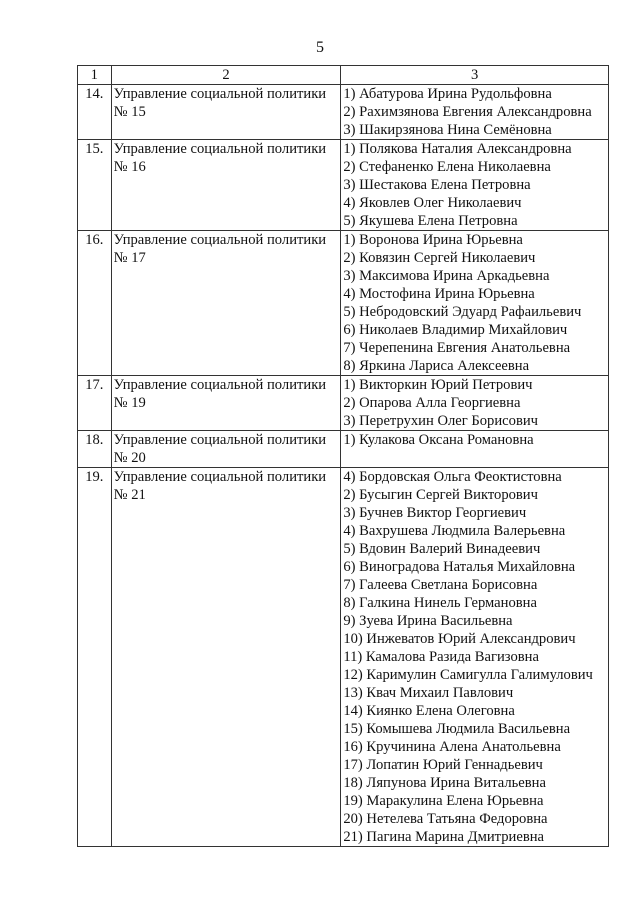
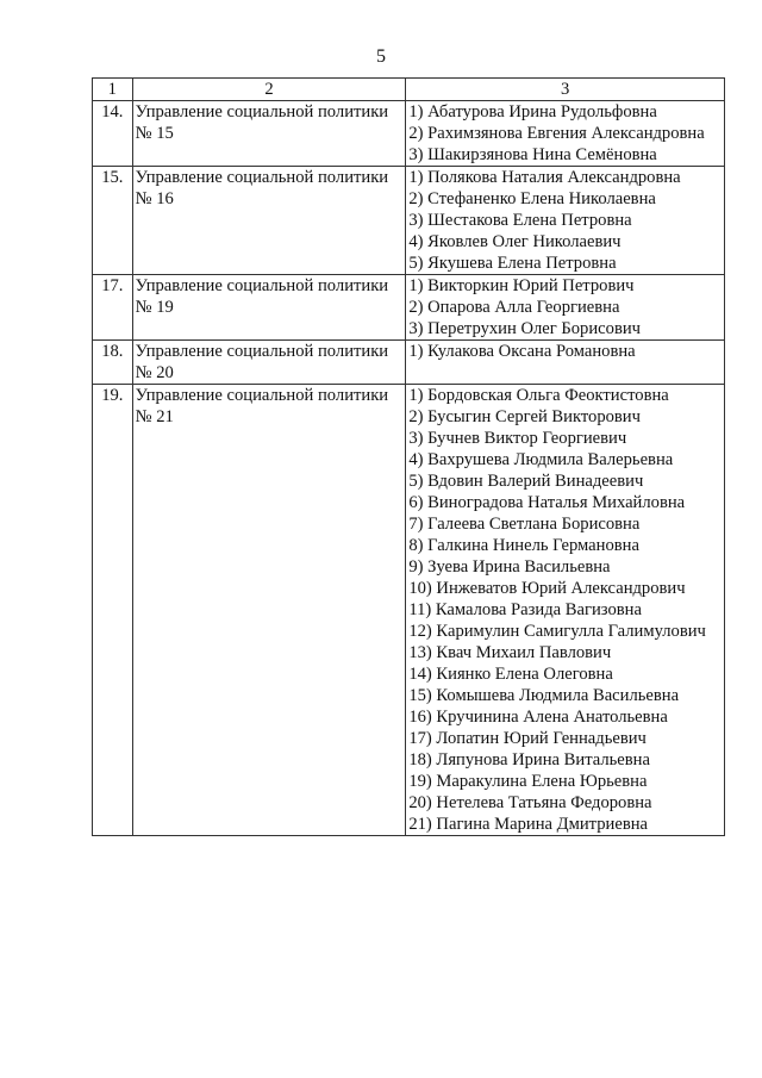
  5
  1	2	3
  14.	Управление социальной политики№ 15	1) Абатурова Ирина Рудольфовна2) Рахимзянова Евгения Александровна3) Шакирзянова Нина Семёновна
  15.	Управление социальной политики№ 16	1) Полякова Наталия Александровна2) Стефаненко Елена Николаевна3) Шестакова Елена Петровна4) Яковлев Олег Николаевич5) Якушева Елена Петровна
- 16.	Управление социальной политики№ 17	1) Воронова Ирина Юрьевна2) Ковязин Сергей Николаевич3) Максимова Ирина Аркадьевна4) Мостофина Ирина Юрьевна5) Небродовский Эдуард Рафаильевич6) Николаев Владимир Михайлович7) Черепенина Евгения Анатольевна8) Яркина Лариса Алексеевна
  17.	Управление социальной политики№ 19	1) Викторкин Юрий Петрович2) Опарова Алла Георгиевна3) Перетрухин Олег Борисович
  18.	Управление социальной политики№ 20	1) Кулакова Оксана Романовна
- 19.	Управление социальной политики№ 21	4) Бордовская Ольга Феоктистовна2) Бусыгин Сергей Викторович3) Бучнев Виктор Георгиевич4) Вахрушева Людмила Валерьевна5) Вдовин Валерий Винадеевич6) Виноградова Наталья Михайловна7) Галеева Светлана Борисовна8) Галкина Нинель Германовна9) Зуева Ирина Васильевна10) Инжеватов Юрий Александрович11) Камалова Разида Вагизовна12) Каримулин Самигулла Галимулович13) Квач Михаил Павлович14) Киянко Елена Олеговна15) Комышева Людмила Васильевна16) Кручинина Алена Анатольевна17) Лопатин Юрий Геннадьевич18) Ляпунова Ирина Витальевна19) Маракулина Елена Юрьевна20) Нетелева Татьяна Федоровна21) Пагина Марина Дмитриевна
+ 19.	Управление социальной политики№ 21	1) Бордовская Ольга Феоктистовна2) Бусыгин Сергей Викторович3) Бучнев Виктор Георгиевич4) Вахрушева Людмила Валерьевна5) Вдовин Валерий Винадеевич6) Виноградова Наталья Михайловна7) Галеева Светлана Борисовна8) Галкина Нинель Германовна9) Зуева Ирина Васильевна10) Инжеватов Юрий Александрович11) Камалова Разида Вагизовна12) Каримулин Самигулла Галимулович13) Квач Михаил Павлович14) Киянко Елена Олеговна15) Комышева Людмила Васильевна16) Кручинина Алена Анатольевна17) Лопатин Юрий Геннадьевич18) Ляпунова Ирина Витальевна19) Маракулина Елена Юрьевна20) Нетелева Татьяна Федоровна21) Пагина Марина Дмитриевна
